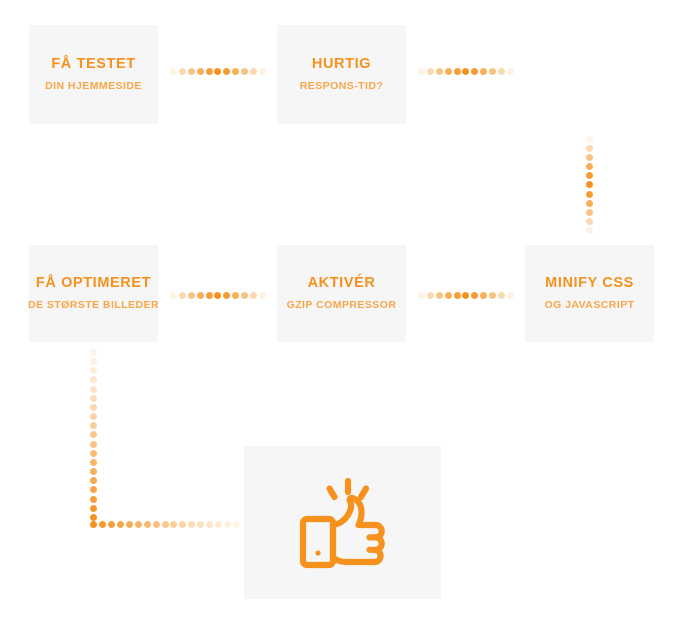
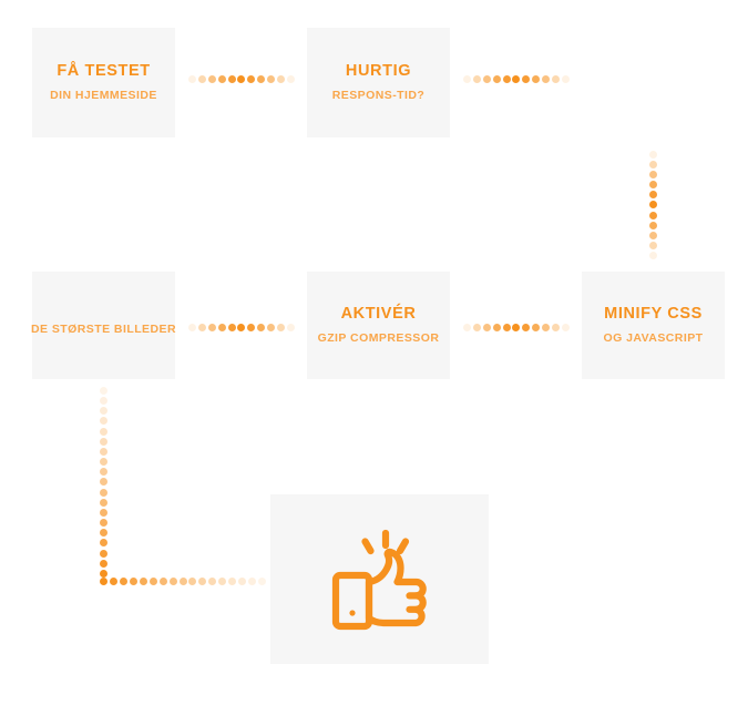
  FÅ TESTET
  DIN HJEMMESIDE
  HURTIG
  RESPONS-TID?
- FÅ OPTIMERET
  DE STØRSTE BILLEDER
  AKTIVÉR
  GZIP COMPRESSOR
  MINIFY CSS
  OG JAVASCRIPT
